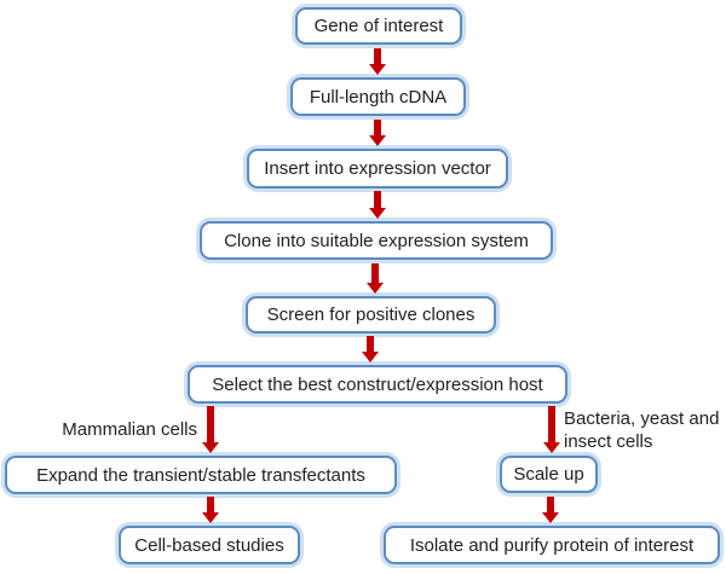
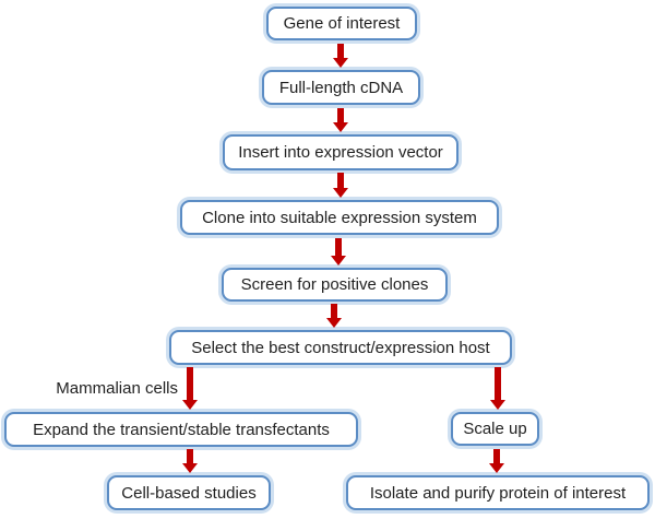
  Gene of interest
  Full-length cDNA
  Insert into expression vector
  Clone into suitable expression system
  Screen for positive clones
  Select the best construct/expression host
  Expand the transient/stable transfectants
  Cell-based studies
  Scale up
  Isolate and purify protein of interest
  Mammalian cells
- Bacteria, yeast and
- insect cells
